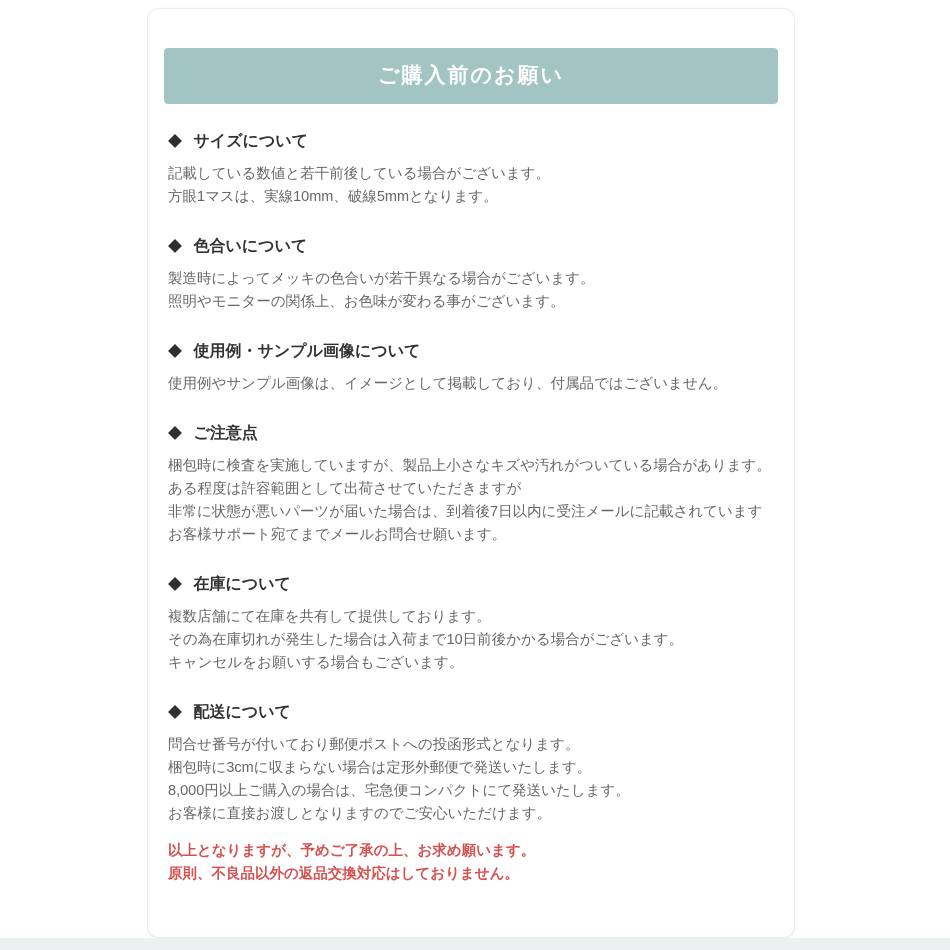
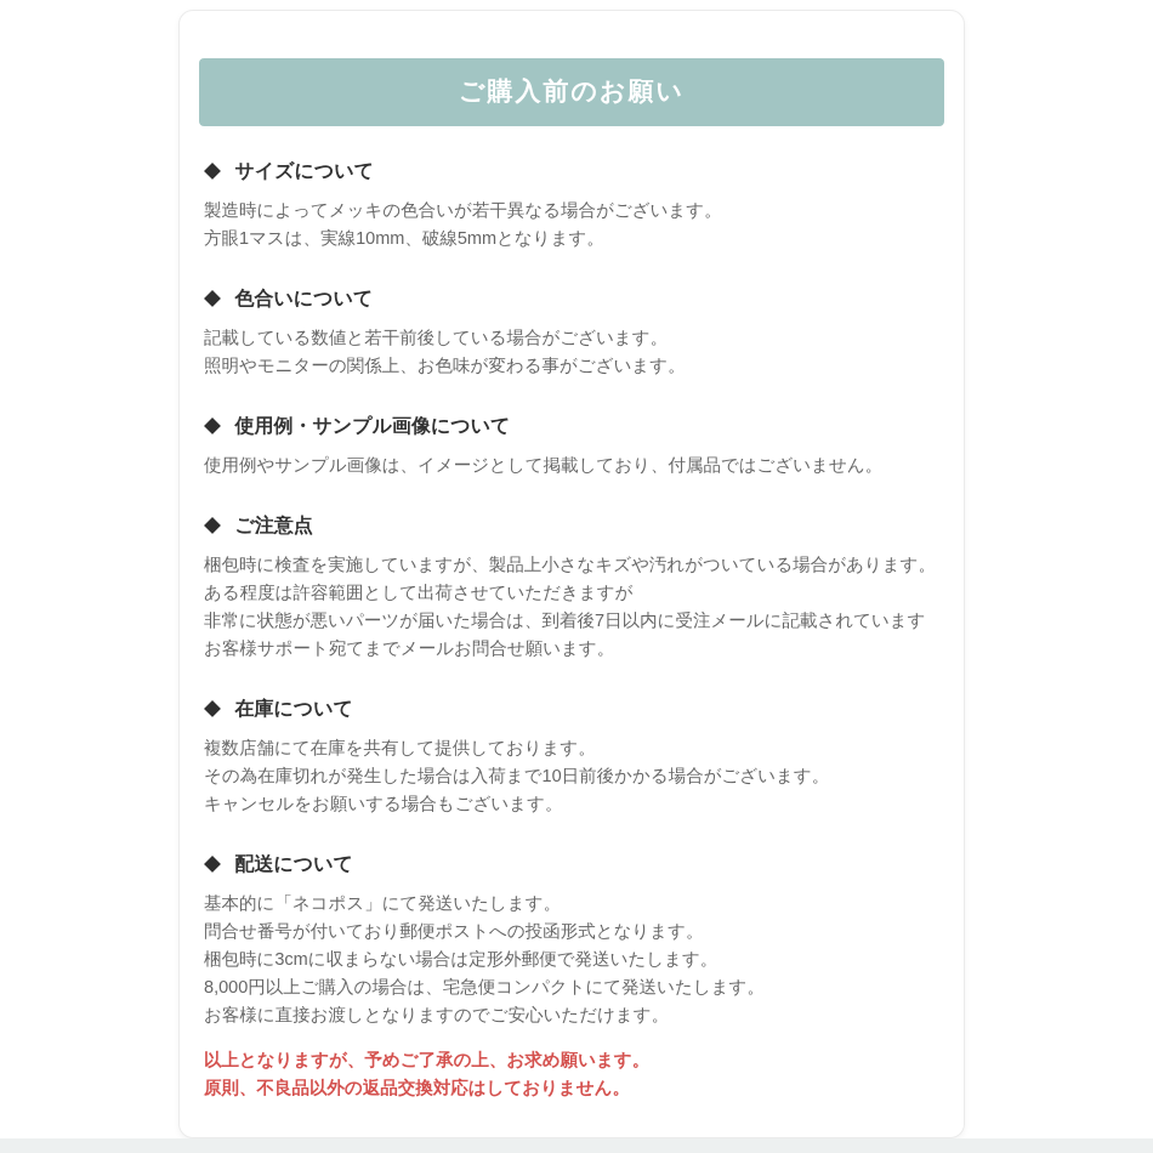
  ご購入前のお願い
  ◆ サイズについて
- 記載している数値と若干前後している場合がございます。
+ 製造時によってメッキの色合いが若干異なる場合がございます。
  方眼1マスは、実線10mm、破線5mmとなります。
  ◆ 色合いについて
- 製造時によってメッキの色合いが若干異なる場合がございます。
+ 記載している数値と若干前後している場合がございます。
  照明やモニターの関係上、お色味が変わる事がございます。
  ◆ 使用例・サンプル画像について
  使用例やサンプル画像は、イメージとして掲載しており、付属品ではございません。
  ◆ ご注意点
  梱包時に検査を実施していますが、製品上小さなキズや汚れがついている場合があります。
  ある程度は許容範囲として出荷させていただきますが
  非常に状態が悪いパーツが届いた場合は、到着後7日以内に受注メールに記載されています
  お客様サポート宛てまでメールお問合せ願います。
  ◆ 在庫について
  複数店舗にて在庫を共有して提供しております。
  その為在庫切れが発生した場合は入荷まで10日前後かかる場合がございます。
  キャンセルをお願いする場合もございます。
  ◆ 配送について
+ 基本的に「ネコポス」にて発送いたします。
  問合せ番号が付いており郵便ポストへの投函形式となります。
  梱包時に3cmに収まらない場合は定形外郵便で発送いたします。
  8,000円以上ご購入の場合は、宅急便コンパクトにて発送いたします。
  お客様に直接お渡しとなりますのでご安心いただけます。
  以上となりますが、予めご了承の上、お求め願います。
  原則、不良品以外の返品交換対応はしておりません。
